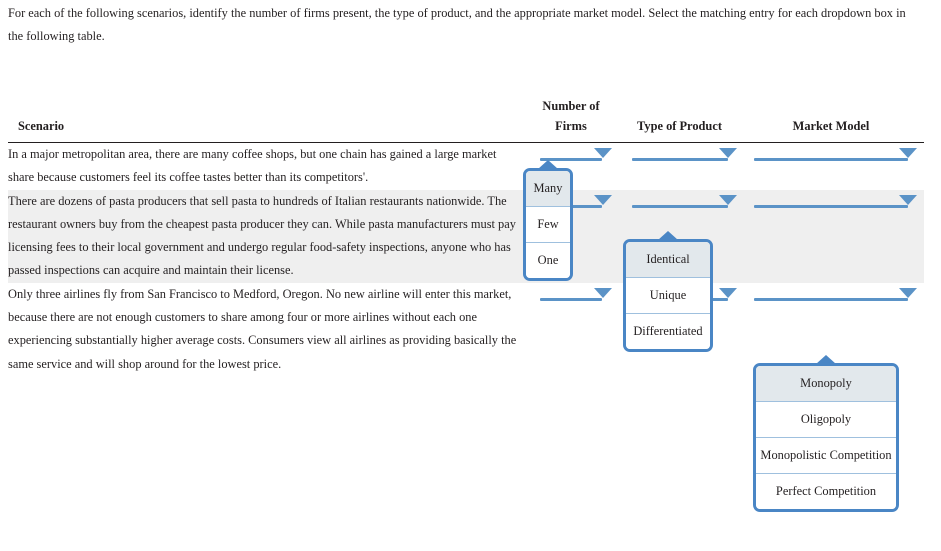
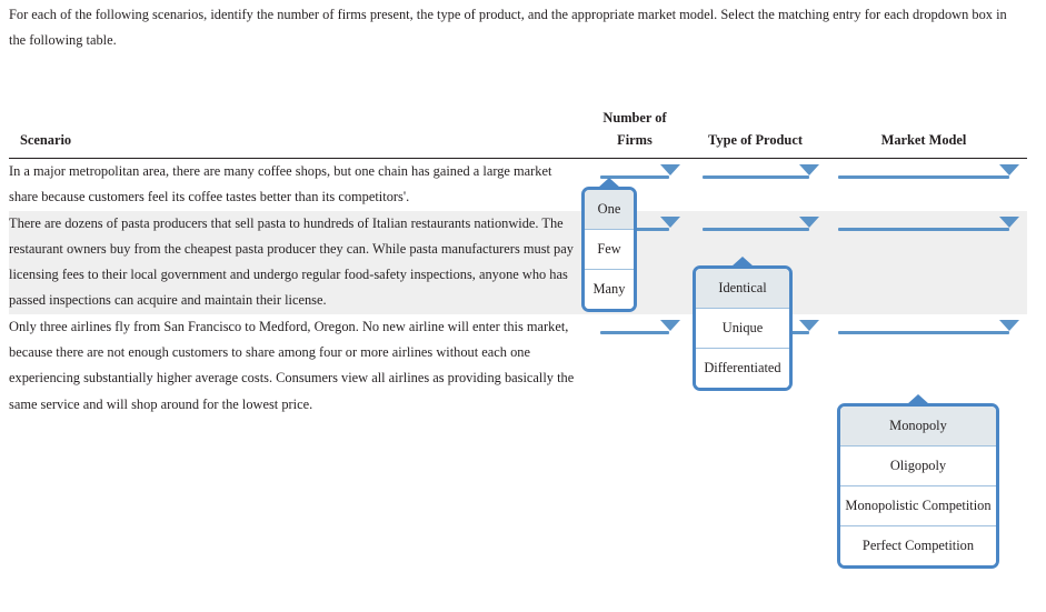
  For each of the following scenarios, identify the number of firms present, the type of product, and the appropriate market model. Select the matching entry for each dropdown box in the following table.
  Scenario	Number of Firms	Type of Product	Market Model
  In a major metropolitan area, there are many coffee shops, but one chain has gained a large market share because customers feel its coffee tastes better than its competitors'.
  There are dozens of pasta producers that sell pasta to hundreds of Italian restaurants nationwide. The restaurant owners buy from the cheapest pasta producer they can. While pasta manufacturers must pay licensing fees to their local government and undergo regular food-safety inspections, anyone who has passed inspections can acquire and maintain their license.
  Only three airlines fly from San Francisco to Medford, Oregon. No new airline will enter this market, because there are not enough customers to share among four or more airlines without each one experiencing substantially higher average costs. Consumers view all airlines as providing basically the same service and will shop around for the lowest price.
- Many
+ One
  Few
- One
+ Many
  Identical
  Unique
  Differentiated
  Monopoly
  Oligopoly
  Monopolistic Competition
  Perfect Competition
